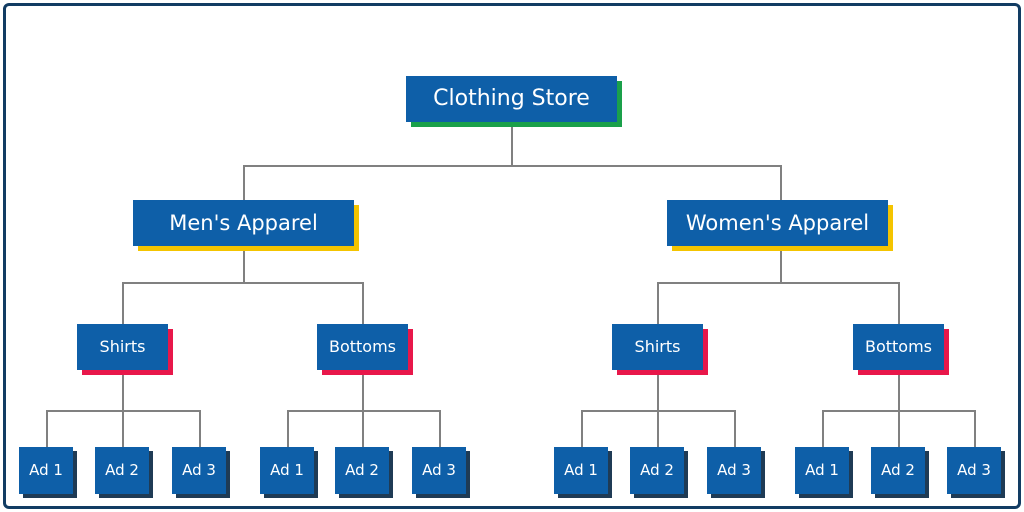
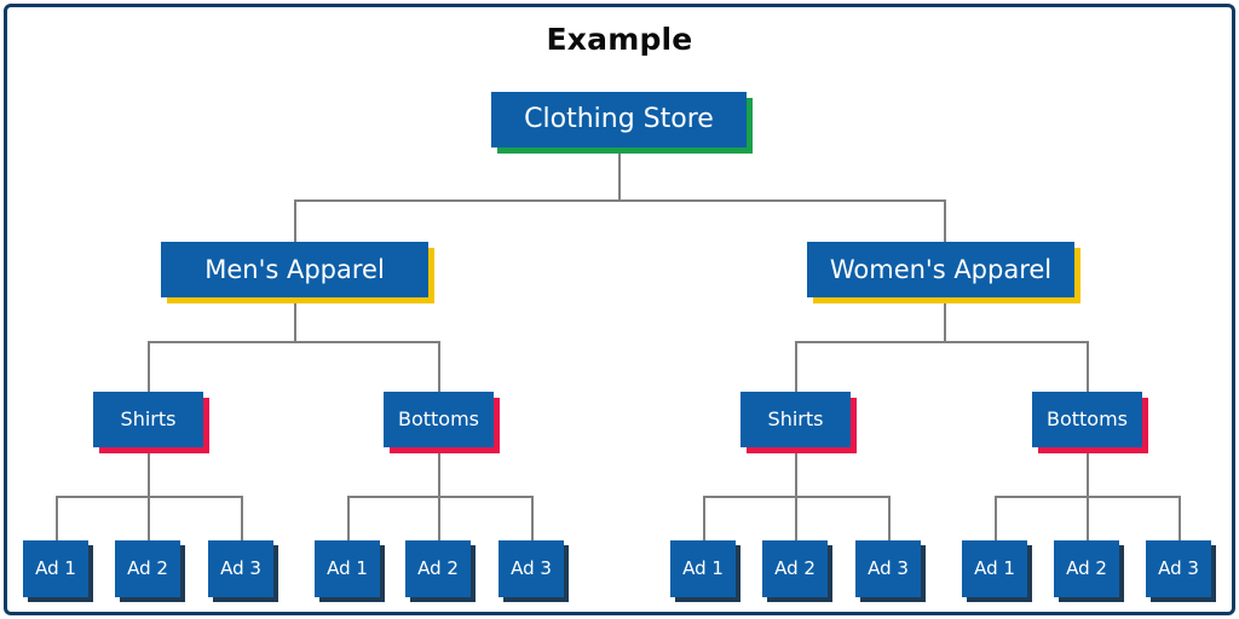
+ Example
  Clothing Store
  Men's Apparel
  Women's Apparel
  Shirts
  Bottoms
  Shirts
  Bottoms
  Ad 1
  Ad 2
  Ad 3
  Ad 1
  Ad 2
  Ad 3
  Ad 1
  Ad 2
  Ad 3
  Ad 1
  Ad 2
  Ad 3
